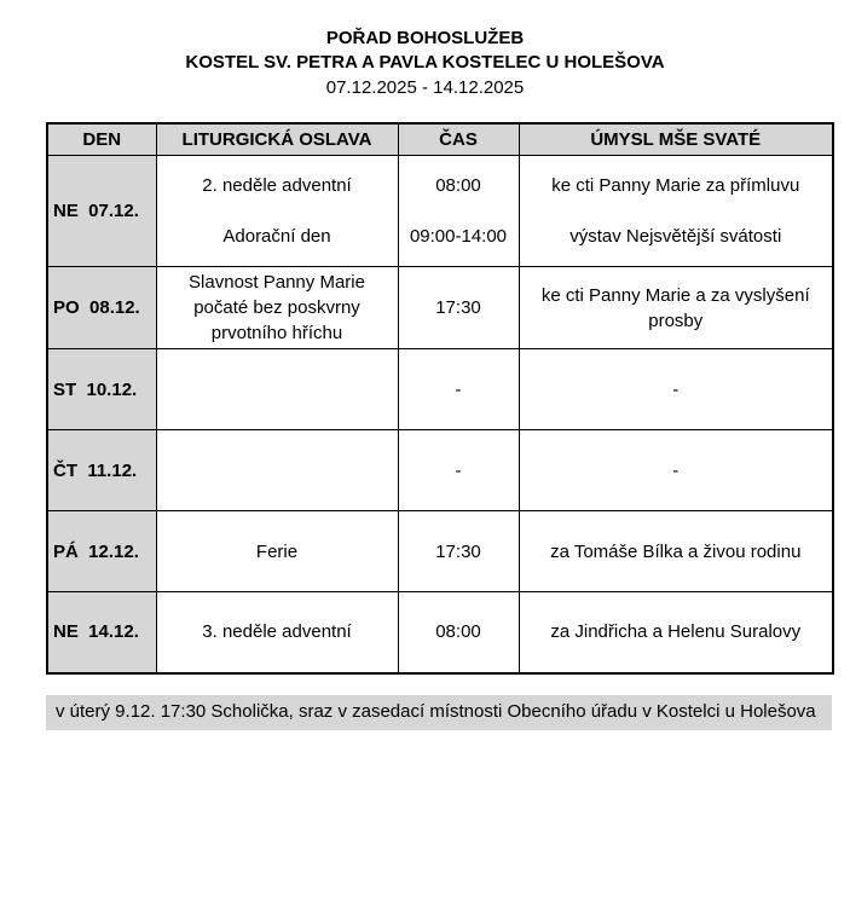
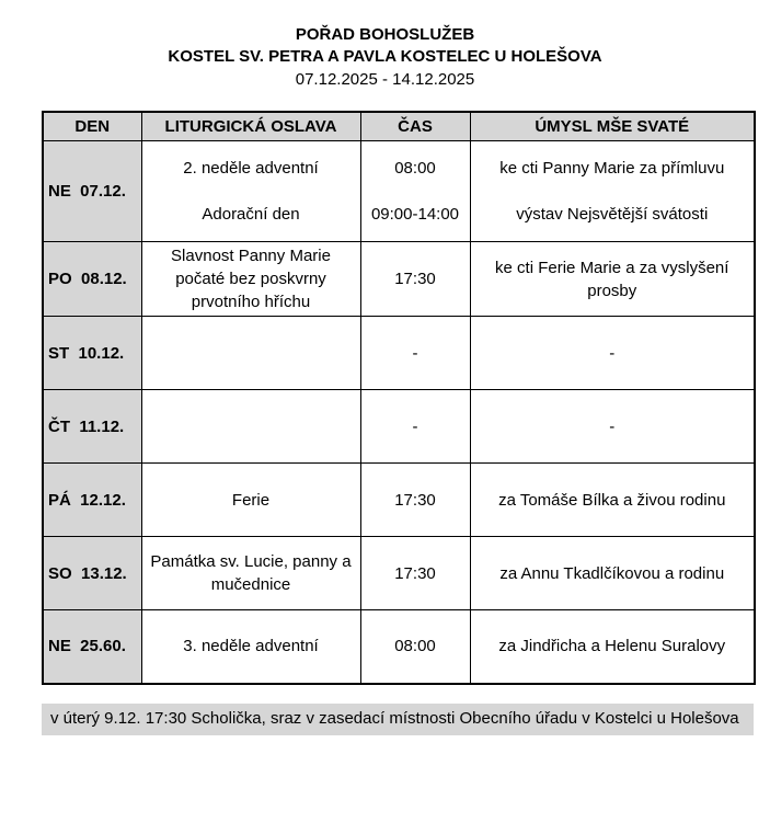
  POŘAD BOHOSLUŽEB
  KOSTEL SV. PETRA A PAVLA KOSTELEC U HOLEŠOVA
  07.12.2025 - 14.12.2025
  DEN	LITURGICKÁ OSLAVA	ČAS	ÚMYSL MŠE SVATÉ
  NE 07.12.	2. neděle adventní Adorační den	08:00 09:00-14:00	ke cti Panny Marie za přímluvu výstav Nejsvětější svátosti
- PO 08.12.	Slavnost Panny Marie počaté bez poskvrny prvotního hříchu	17:30	ke cti Panny Marie a za vyslyšení prosby
+ PO 08.12.	Slavnost Panny Marie počaté bez poskvrny prvotního hříchu	17:30	ke cti Ferie Marie a za vyslyšení prosby
  ST 10.12.		-	-
  ČT 11.12.		-	-
  PÁ 12.12.	Ferie	17:30	za Tomáše Bílka a živou rodinu
+ SO 13.12.	Památka sv. Lucie, panny a mučednice	17:30	za Annu Tkadlčíkovou a rodinu
- NE 14.12.	3. neděle adventní	08:00	za Jindřicha a Helenu Suralovy
+ NE 25.60.	3. neděle adventní	08:00	za Jindřicha a Helenu Suralovy
  v úterý 9.12. 17:30 Scholička, sraz v zasedací místnosti Obecního úřadu v Kostelci u Holešova
